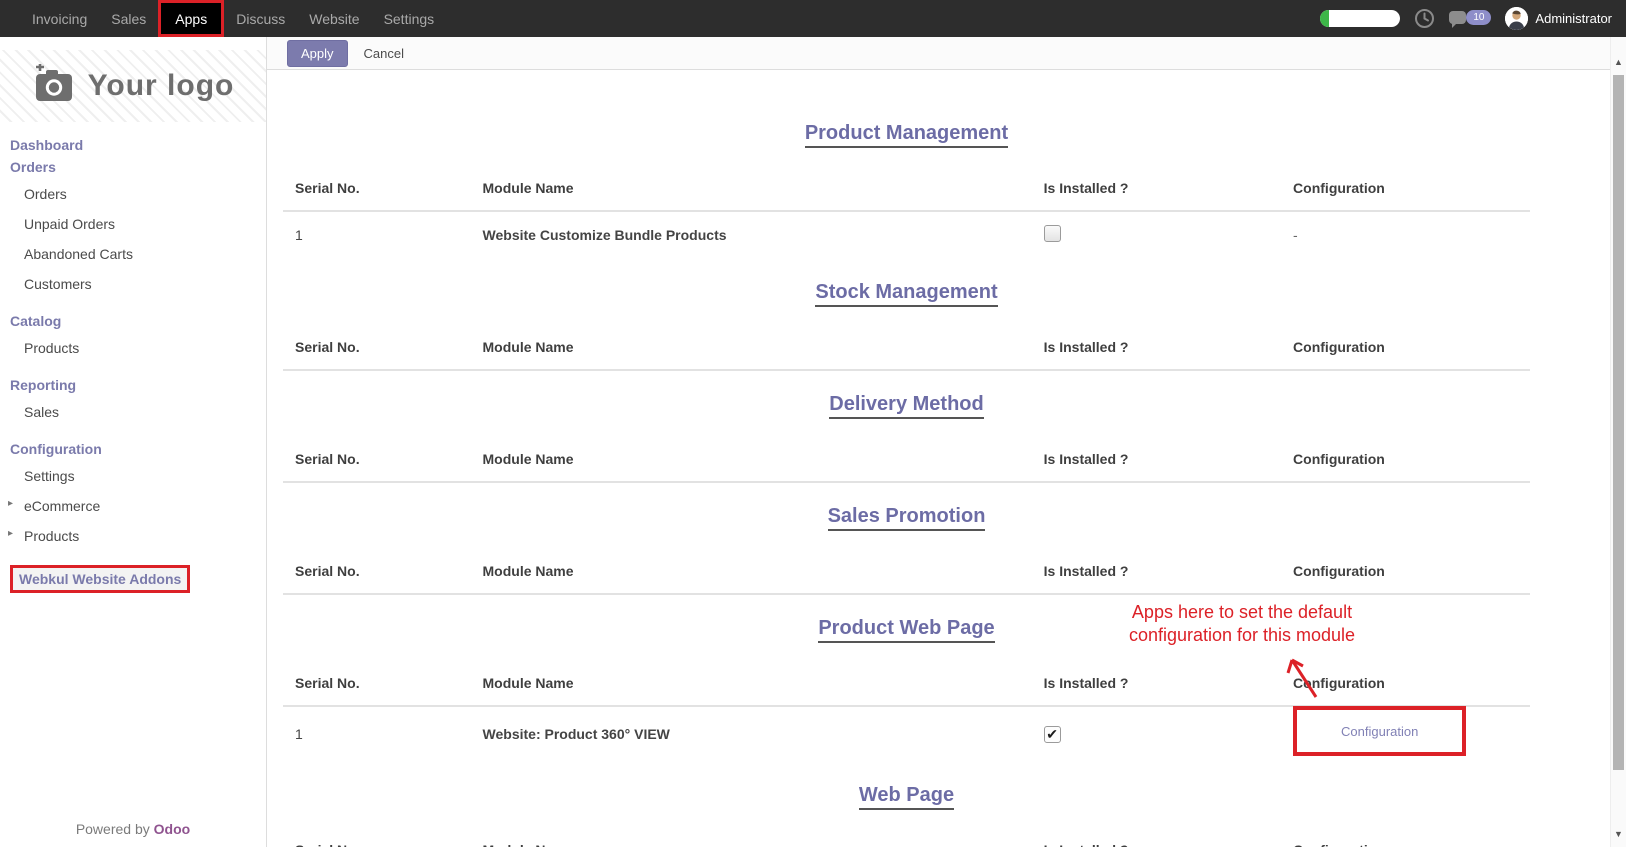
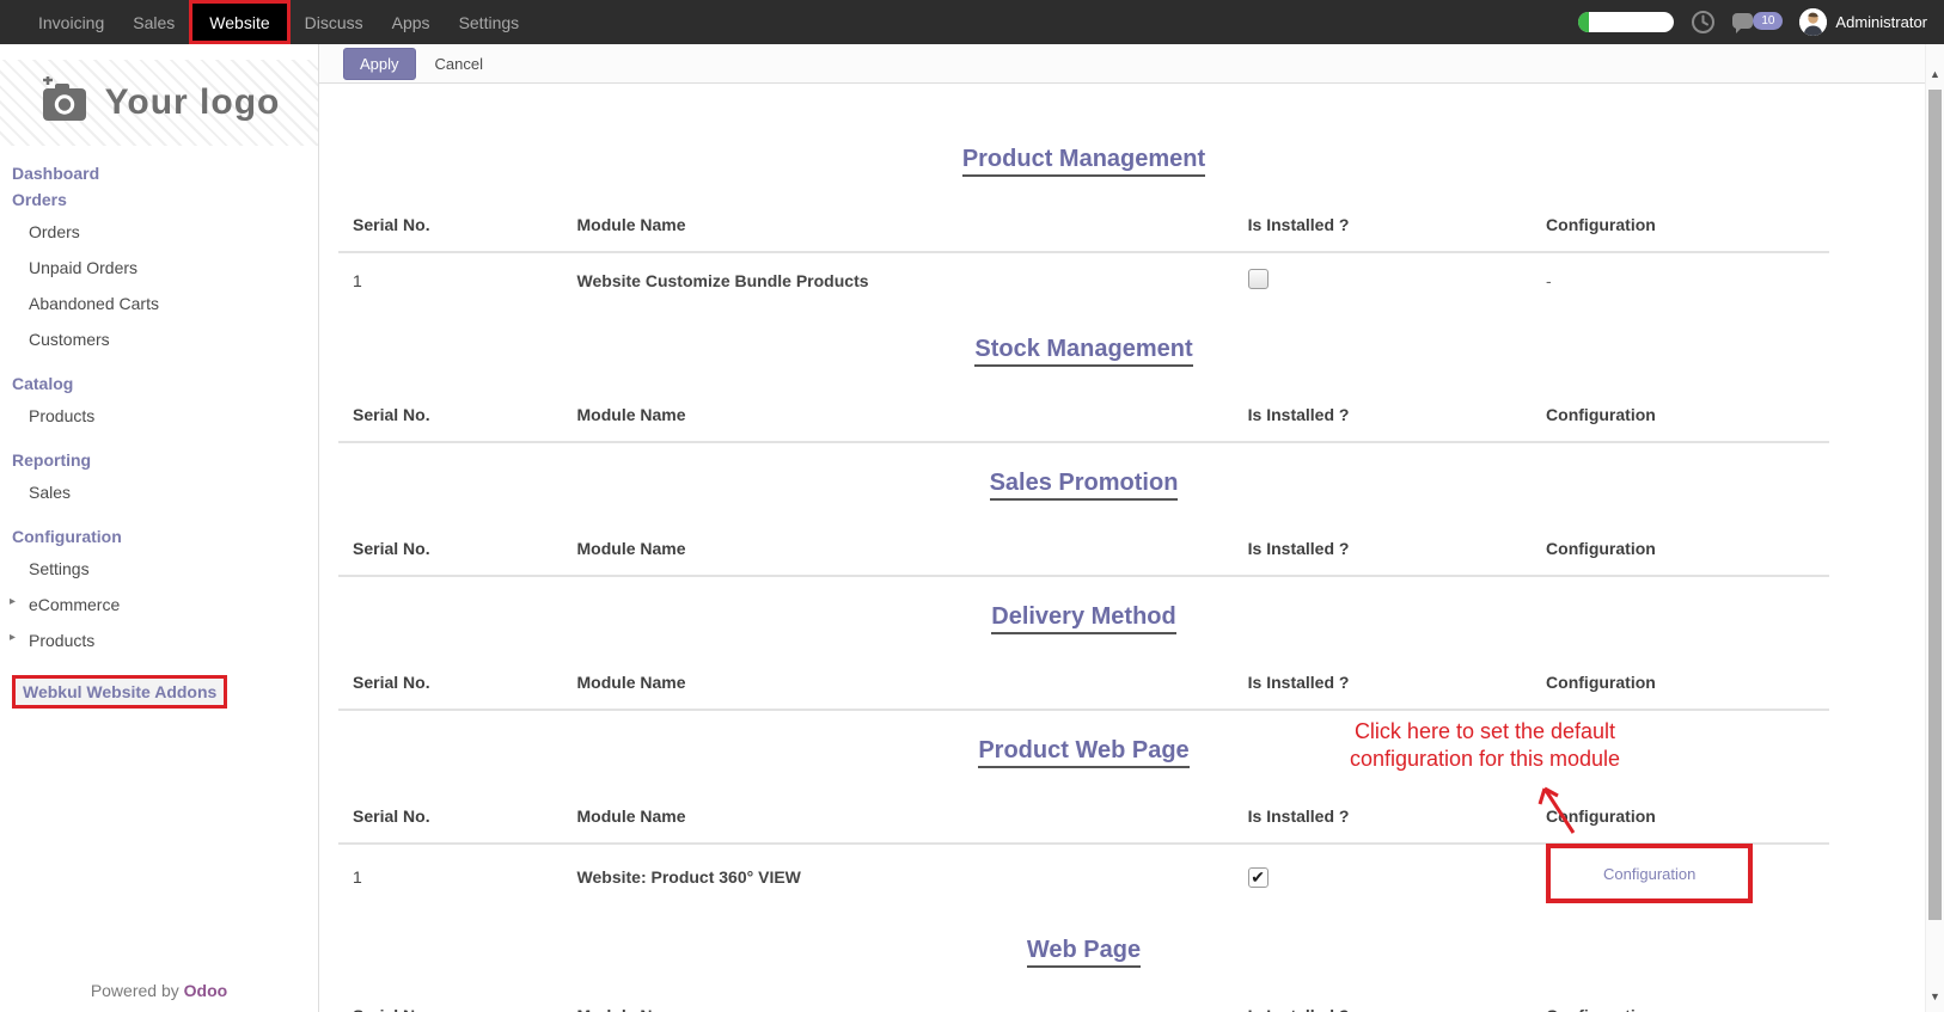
  Invoicing
  Sales
- Apps
+ Website
  Discuss
- Website
+ Apps
  Settings
  10
  Administrator
  Your logo
  Dashboard
  Orders
  Orders
  Unpaid Orders
  Abandoned Carts
  Customers
  Catalog
  Products
  Reporting
  Sales
  Configuration
  Settings
  ▸
  eCommerce
  ▸
  Products
  Webkul Website Addons
  Powered by Odoo
  Apply
  Cancel
  Product Management
  Serial No.	Module Name	Is Installed ?	Configuration
  1	Website Customize Bundle Products		-
  Stock Management
  Serial No.	Module Name	Is Installed ?	Configuration
- Delivery Method
+ Sales Promotion
  Serial No.	Module Name	Is Installed ?	Configuration
- Sales Promotion
+ Delivery Method
  Serial No.	Module Name	Is Installed ?	Configuration
- Apps here to set the default
+ Click here to set the default
  configuration for this module
  Product Web Page
  Serial No.	Module Name	Is Installed ?	Cnfiguration
  1	Website: Product 360° VIEW	✔	Configuration
  Web Page
  ▲
  ▼
